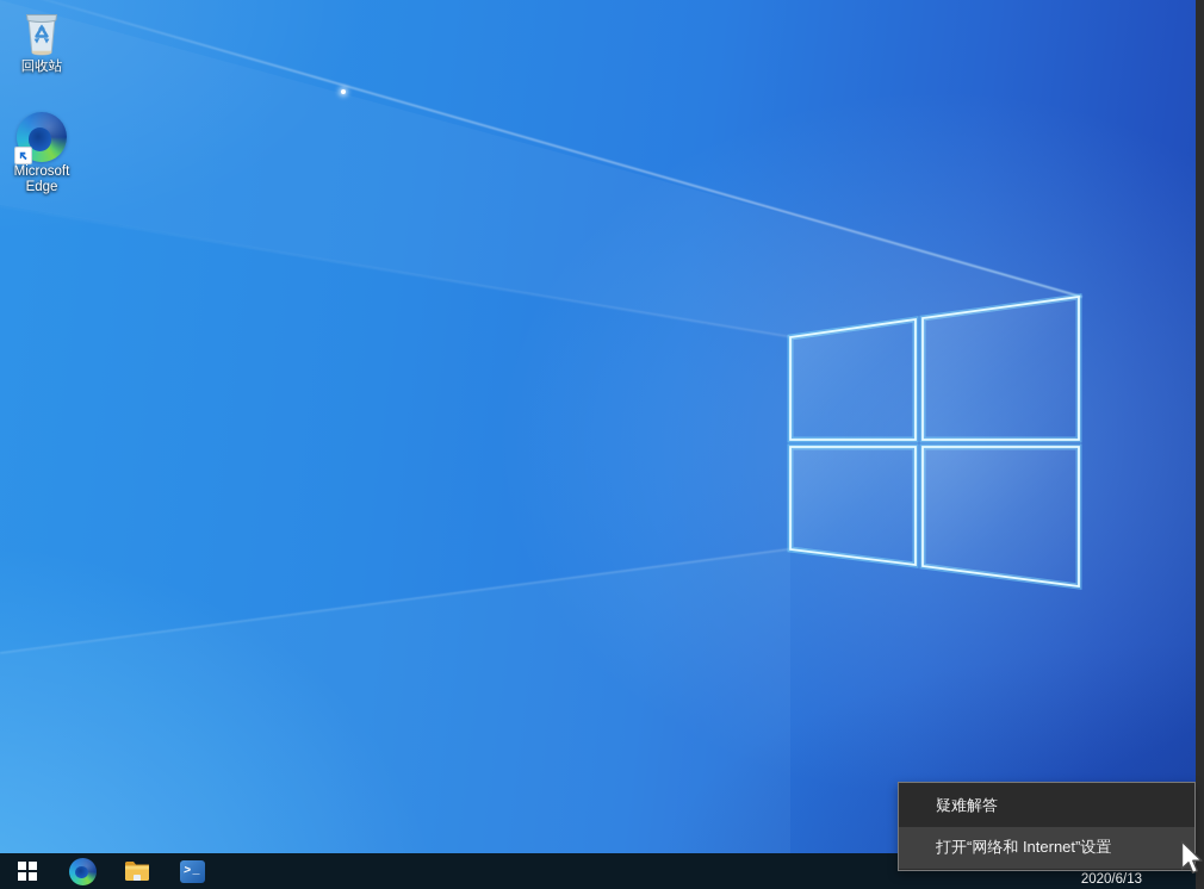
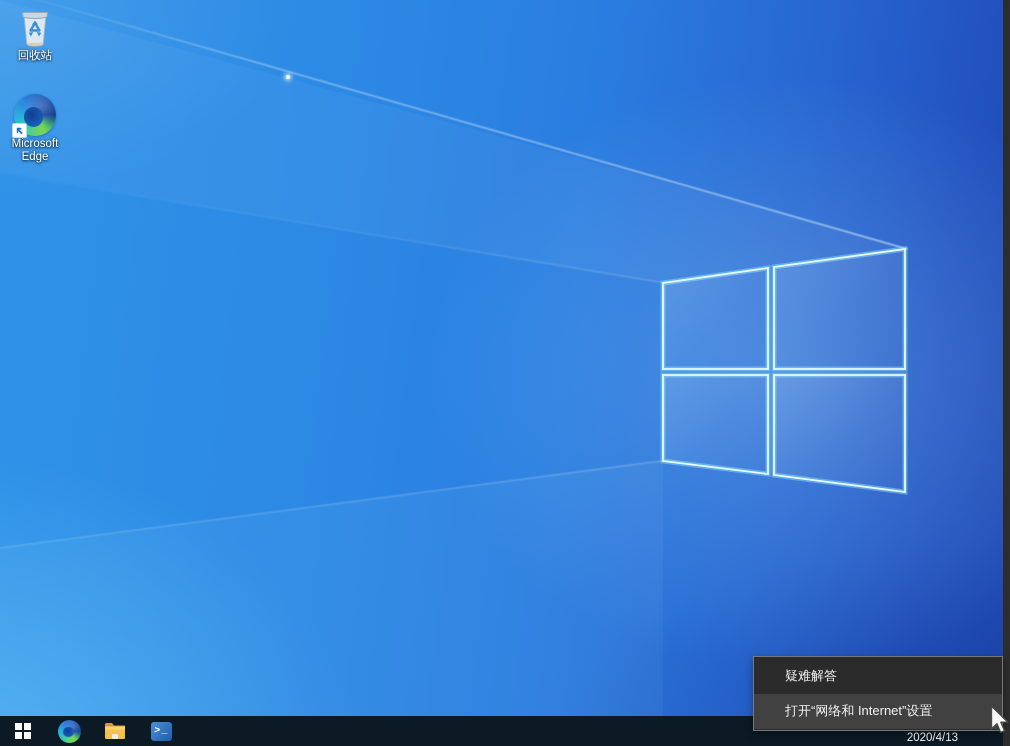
  回收站
  Microsoft Edge
  _
- 2020/6/13
+ 2020/4/13
  疑难解答
  打开“网络和 Internet”设置
